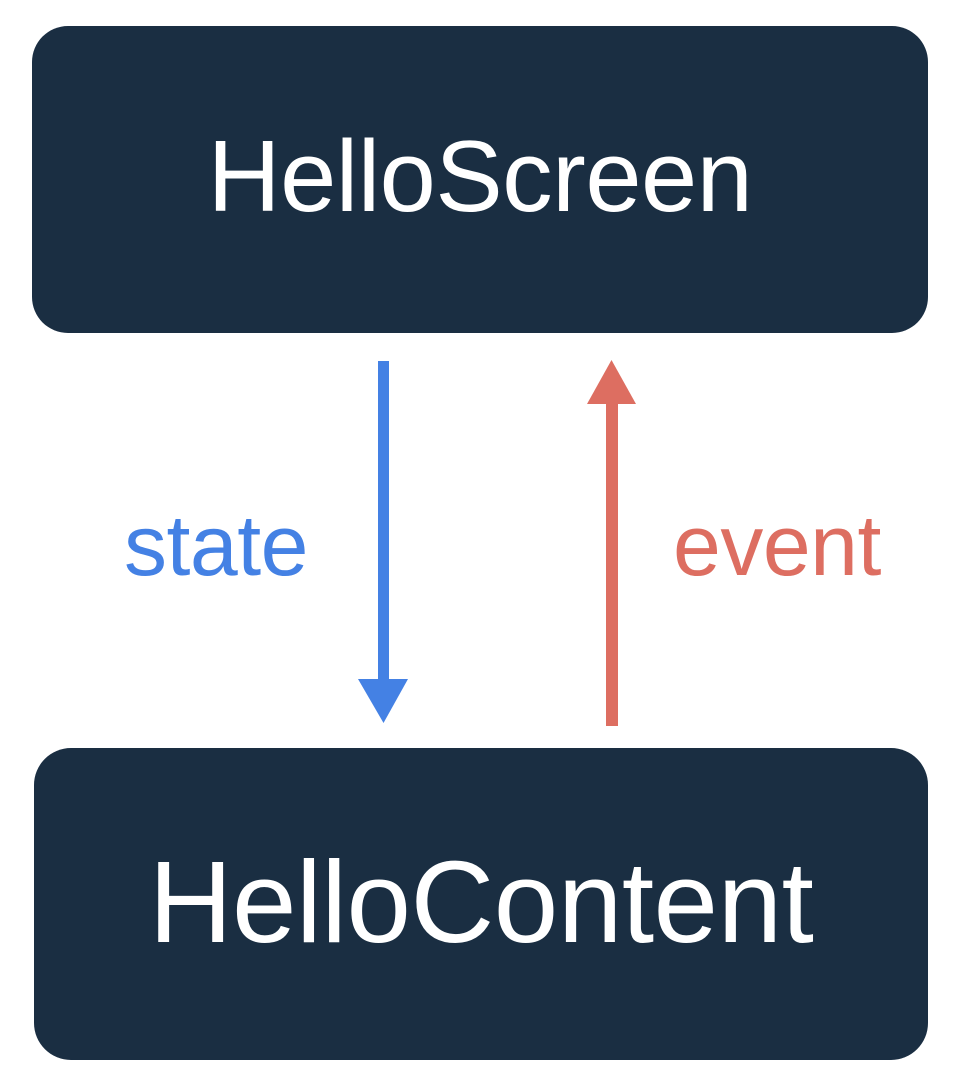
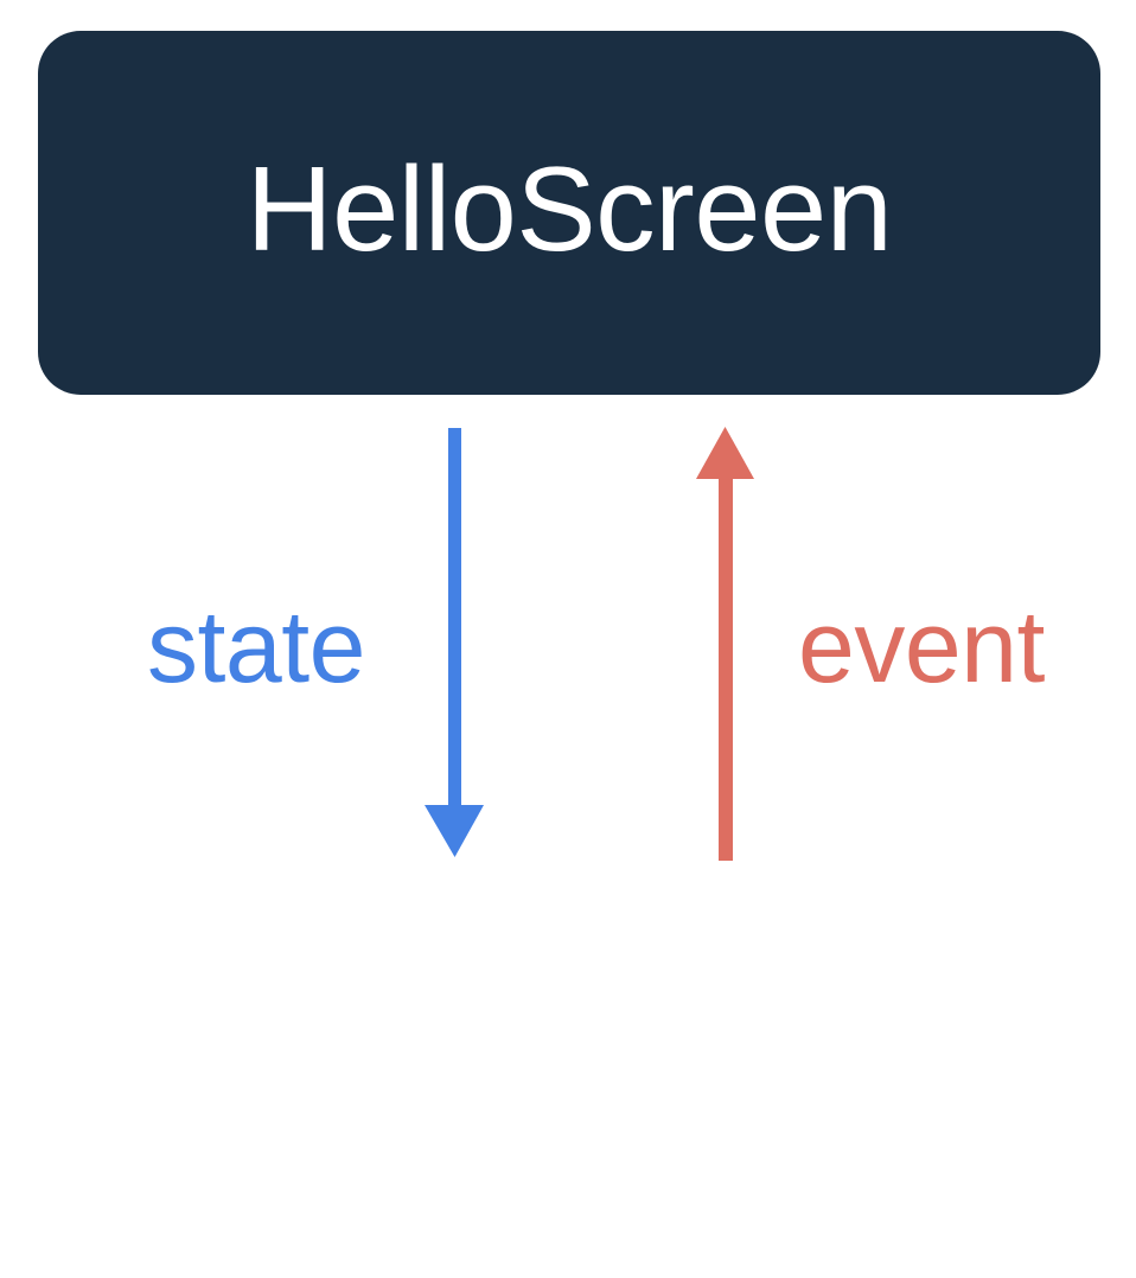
  HelloScreen
  state
  event
- HelloContent
